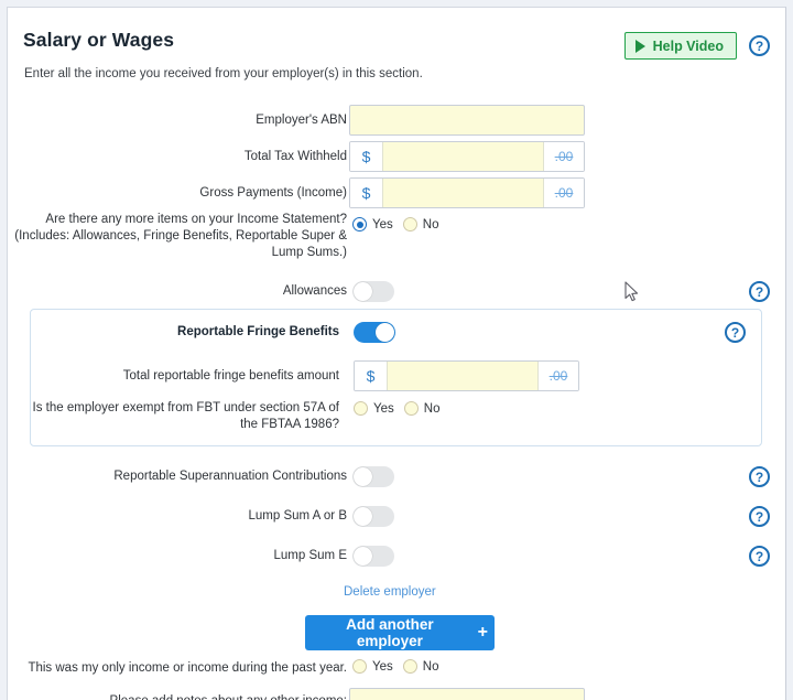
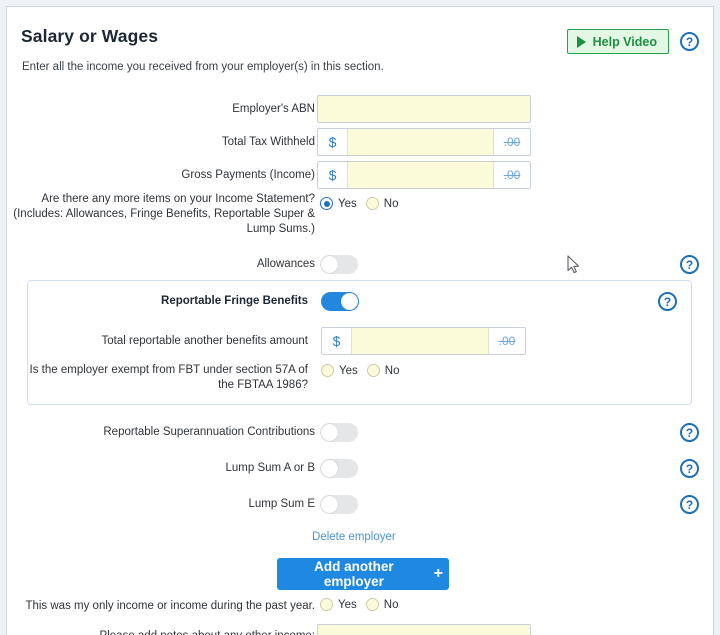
  Salary or Wages
  Enter all the income you received from your employer(s) in this section.
  Help Video
  ?
  Employer's ABN
  Total Tax Withheld
  $
  .00
  Gross Payments (Income)
  $
  .00
  Are there any more items on your Income Statement?
  (Includes: Allowances, Fringe Benefits, Reportable Super &
  Lump Sums.)
  Yes
  No
  Allowances
  ?
  Reportable Fringe Benefits
  ?
- Total reportable fringe benefits amount
+ Total reportable another benefits amount
  $
  .00
  Is the employer exempt from FBT under section 57A of
  the FBTAA 1986?
  Yes
  No
  Reportable Superannuation Contributions
  ?
  Lump Sum A or B
  ?
  Lump Sum E
  ?
  Delete employer
  Add another employer
  +
  This was my only income or income during the past year.
  Yes
  No
